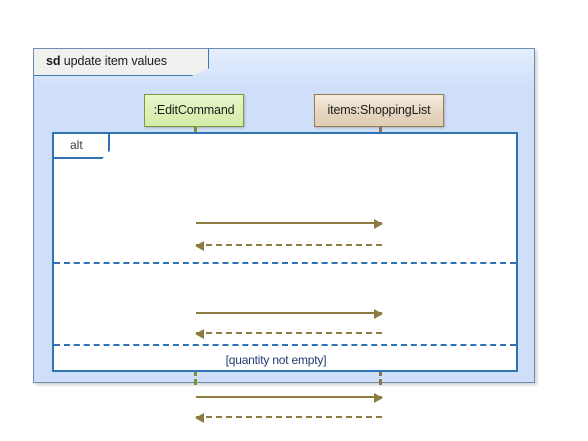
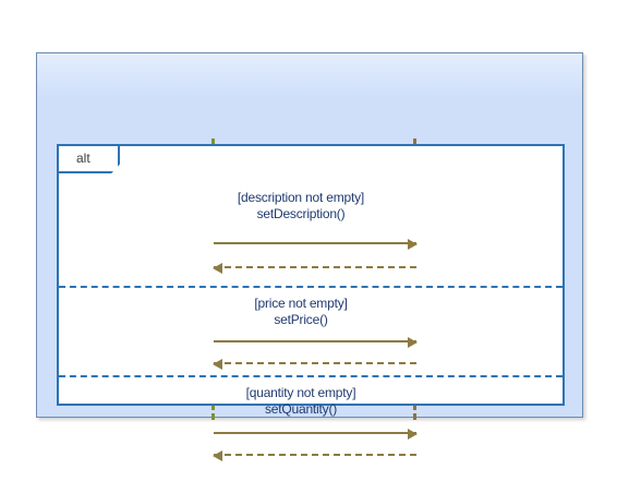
- sd update item values
- :EditCommand
- items:ShoppingList
  alt
+ [description not empty]
+ setDescription()
+ [price not empty]
+ setPrice()
  [quantity not empty]
+ setQuantity()
